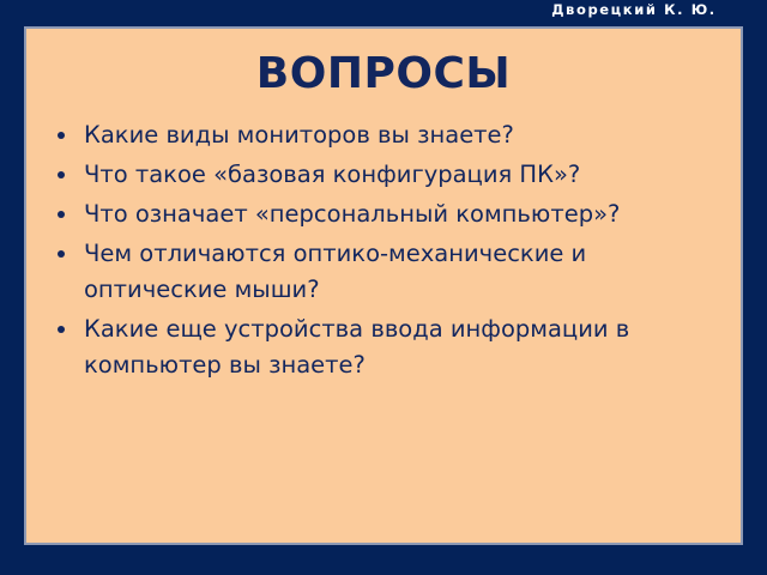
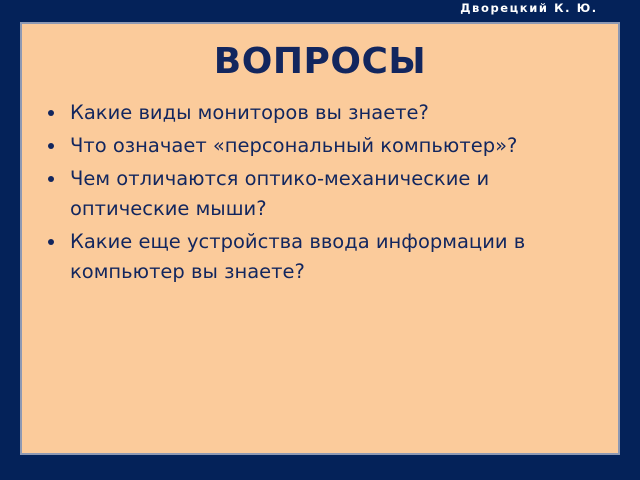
  Дворецкий К. Ю.
  ВОПРОСЫ
  Какие виды мониторов вы знаете?
- Что такое «базовая конфигурация ПК»?
  Что означает «персональный компьютер»?
  Чем отличаются оптико-механические и оптические мыши?
  Какие еще устройства ввода информации в компьютер вы знаете?
